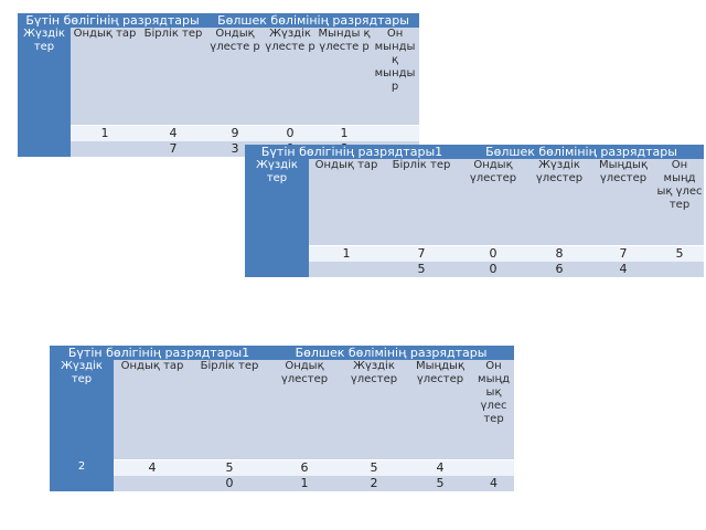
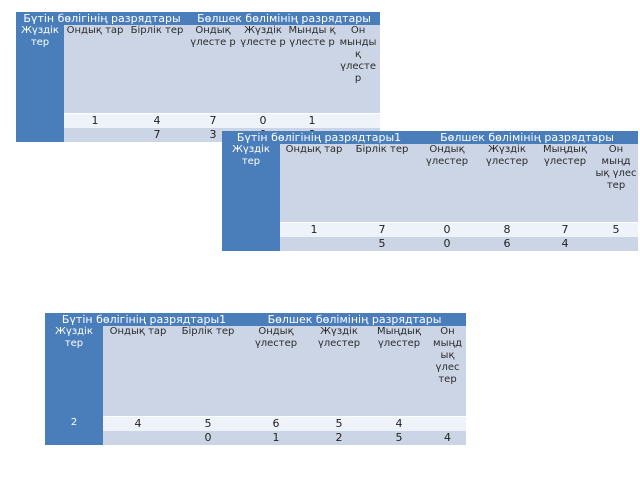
  Бүтін бөлігінің разрядтары	Бөлшек бөлімінің разрядтары
- Жүздік тер	Ондық тар	Бірлік тер	Ондық үлесте р	Жүздік үлесте р	Мынды қ үлесте р	Он мынды қ мынды р
+ Жүздік тер	Ондық тар	Бірлік тер	Ондық үлесте р	Жүздік үлесте р	Мынды қ үлесте р	Он мынды қ үлесте р
- 	1	4	9	0	1
+ 	1	4	7	0	1
  Бүтін бөлігінің разрядтары1	Бөлшек бөлімінің разрядтары
  Жүздік тер	Ондық тар	Бірлік тер	Ондық үлестер	Жүздік үлестер	Мыңдық үлестер	Он мыңд ық үлес тер
  	1	7	0	8	7	5
  		5	0	6	4
  Бүтін бөлігінің разрядтары1	Бөлшек бөлімінің разрядтары
  Жүздік тер	Ондық тар	Бірлік тер	Ондық үлестер	Жүздік үлестер	Мыңдық үлестер	Он мыңд ық үлес тер
  2	4	5	6	5	4
  		0	1	2	5	4
